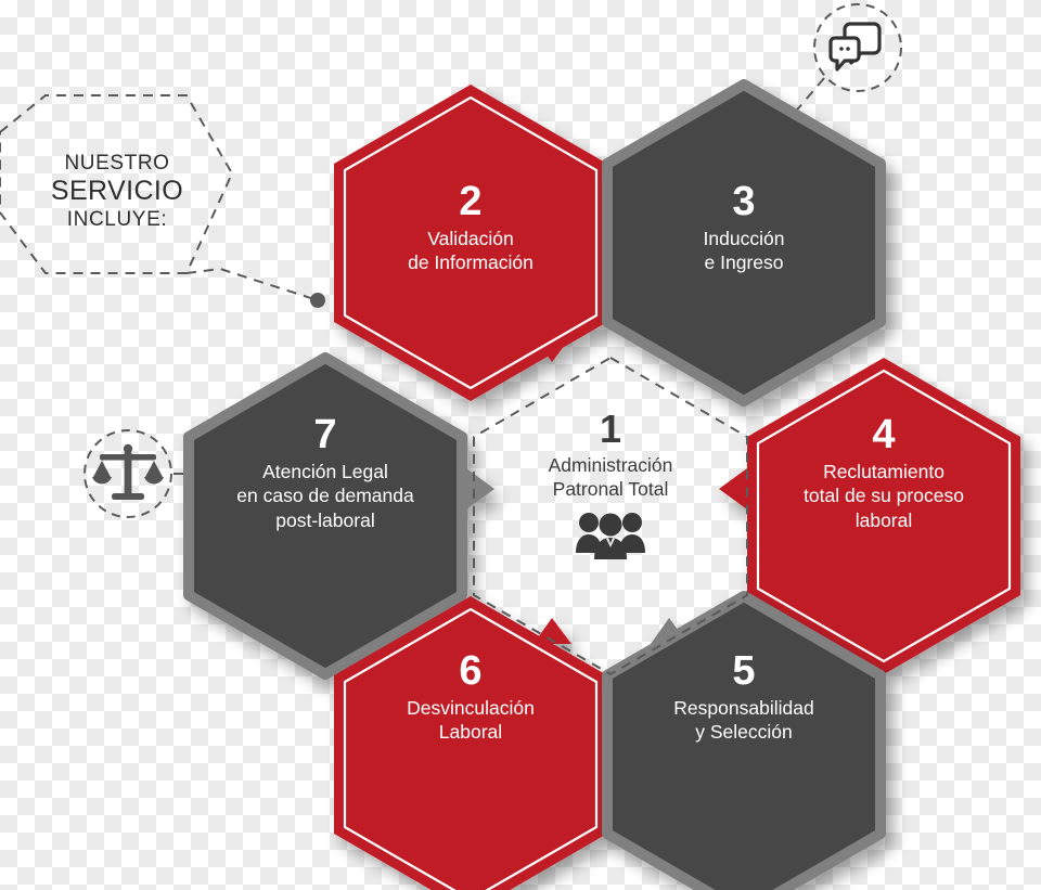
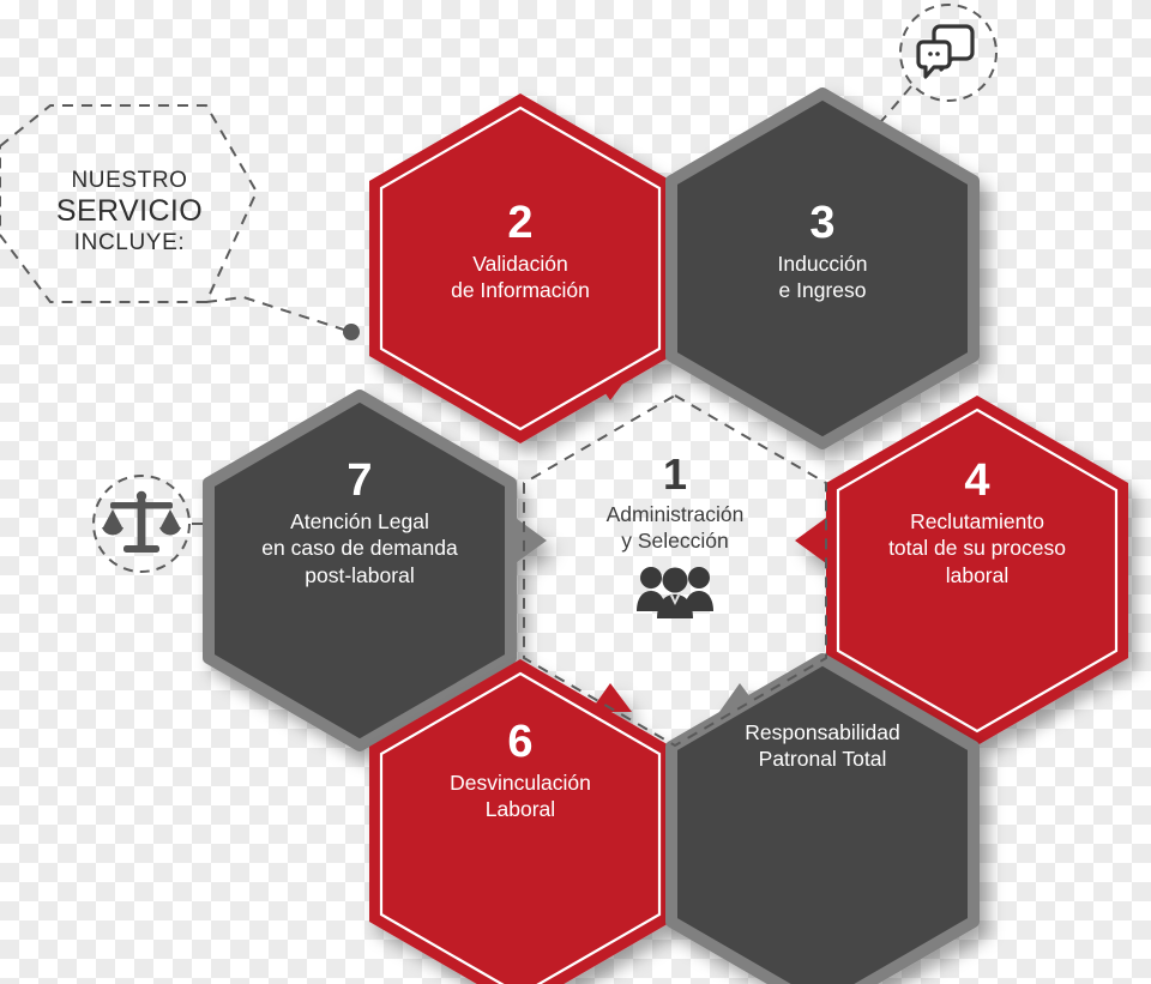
  NUESTRO
  SERVICIO
  INCLUYE:
  2
  Validación
  de Información
  3
  Inducción
  e Ingreso
  7
  Atención Legal
  en caso de demanda
  post-laboral
  4
  Reclutamiento
  total de su proceso
  laboral
  6
  Desvinculación
  Laboral
- 5
  Responsabilidad
- y Selección
+ Patronal Total
  1
  Administración
- Patronal Total
+ y Selección
